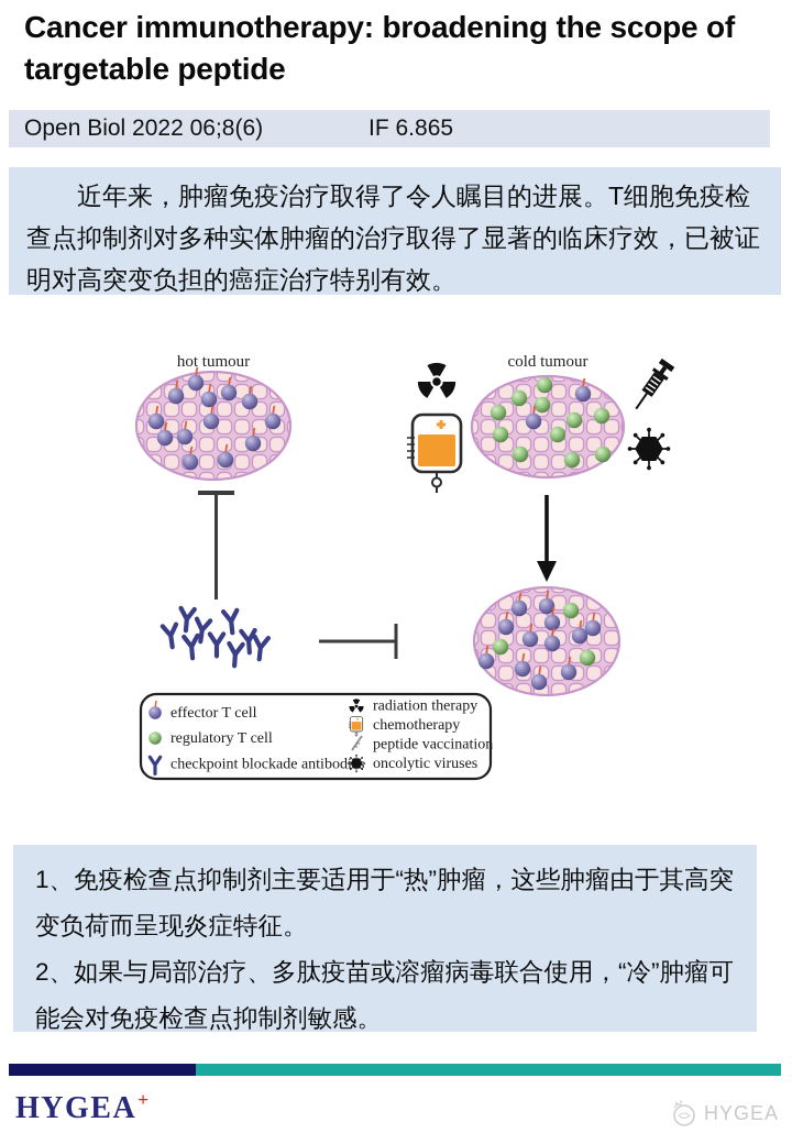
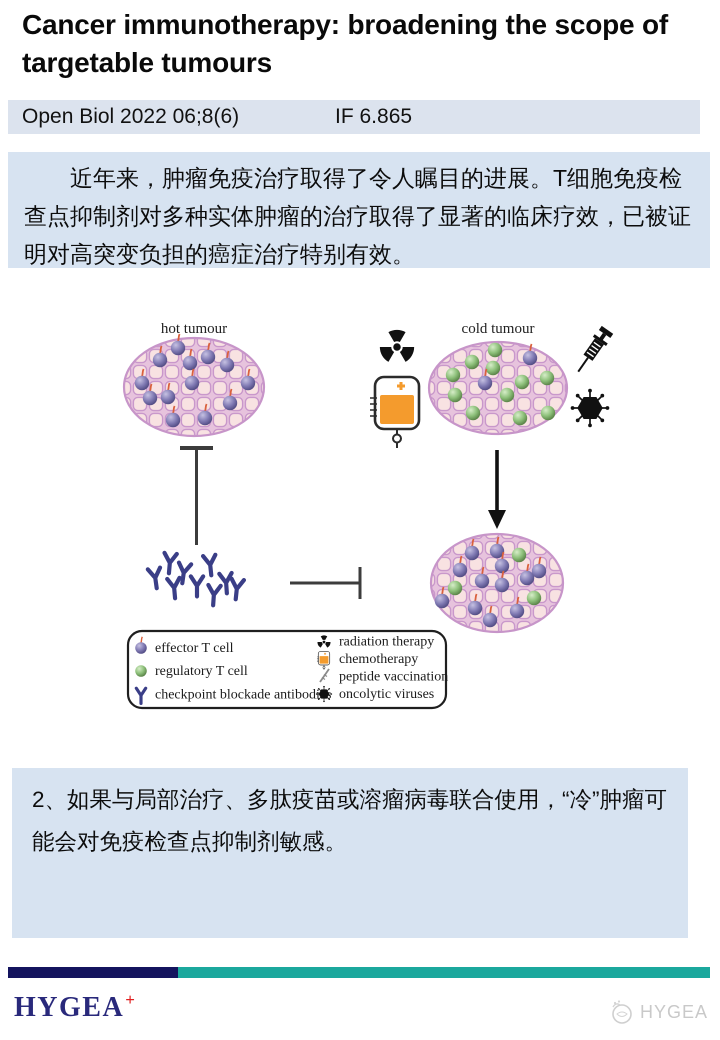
- Cancer immunotherapy: broadening the scope of targetable peptide
+ Cancer immunotherapy: broadening the scope of targetable tumours
  Open Biol 2022 06;8(6)
  IF 6.865
  近年来，肿瘤免疫治疗取得了令人瞩目的进展。T细胞免疫检查点抑制剂对多种实体肿瘤的治疗取得了显著的临床疗效，已被证明对高突变负担的癌症治疗特别有效。
  hot tumour
  cold tumour
  effector T cell
  regulatory T cell
  checkpoint blockade antibodi
  radiation therapy
  chemotherapy
  peptide vaccination
  oncolytic viruses
- 1、免疫检查点抑制剂主要适用于“热”肿瘤，这些肿瘤由于其高突变负荷而呈现炎症特征。
  2、如果与局部治疗、多肽疫苗或溶瘤病毒联合使用，“冷”肿瘤可能会对免疫检查点抑制剂敏感。
  HYGEA
  +
  HYGEA
